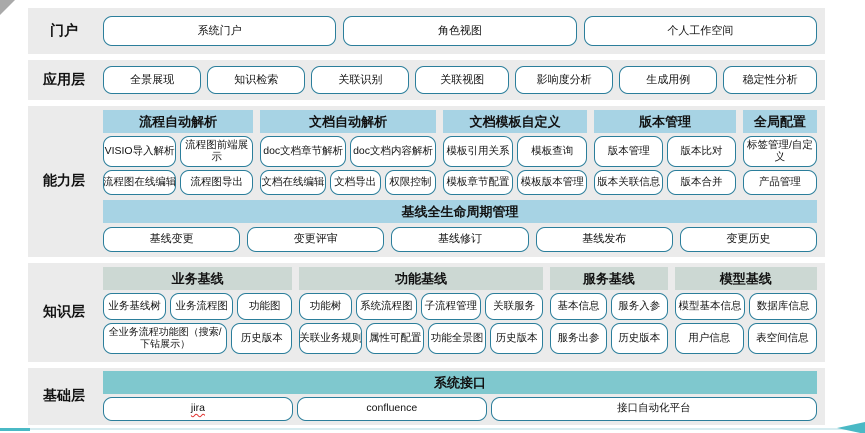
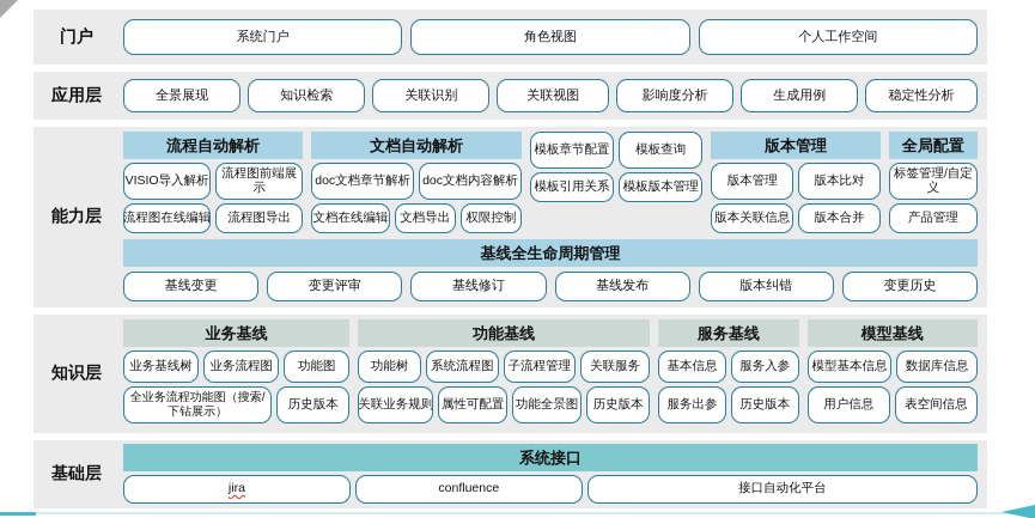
  门户
  系统门户
  角色视图
  个人工作空间
  应用层
  全景展现
  知识检索
  关联识别
  关联视图
  影响度分析
  生成用例
  稳定性分析
  能力层
  流程自动解析
  VISIO导入解析
  流程图前端展示
  流程图在线编辑
  流程图导出
  文档自动解析
  doc文档章节解析
  doc文档内容解析
  文档在线编辑
  文档导出
  权限控制
- 文档模板自定义
- 模板引用关系
+ 模板章节配置
  模板查询
- 模板章节配置
+ 模板引用关系
  模板版本管理
  版本管理
  版本管理
  版本比对
  版本关联信息
  版本合并
  全局配置
  标签管理/自定义
  产品管理
  基线全生命周期管理
  基线变更
  变更评审
  基线修订
  基线发布
+ 版本纠错
  变更历史
  知识层
  业务基线
  业务基线树
  业务流程图
  功能图
  全业务流程功能图（搜索/下钻展示）
  历史版本
  功能基线
  功能树
  系统流程图
  子流程管理
  关联服务
  关联业务规则
  属性可配置
  功能全景图
  历史版本
  服务基线
  基本信息
  服务入参
  服务出参
  历史版本
  模型基线
  模型基本信息
  数据库信息
  用户信息
  表空间信息
  基础层
  系统接口
  jira
  confluence
  接口自动化平台
